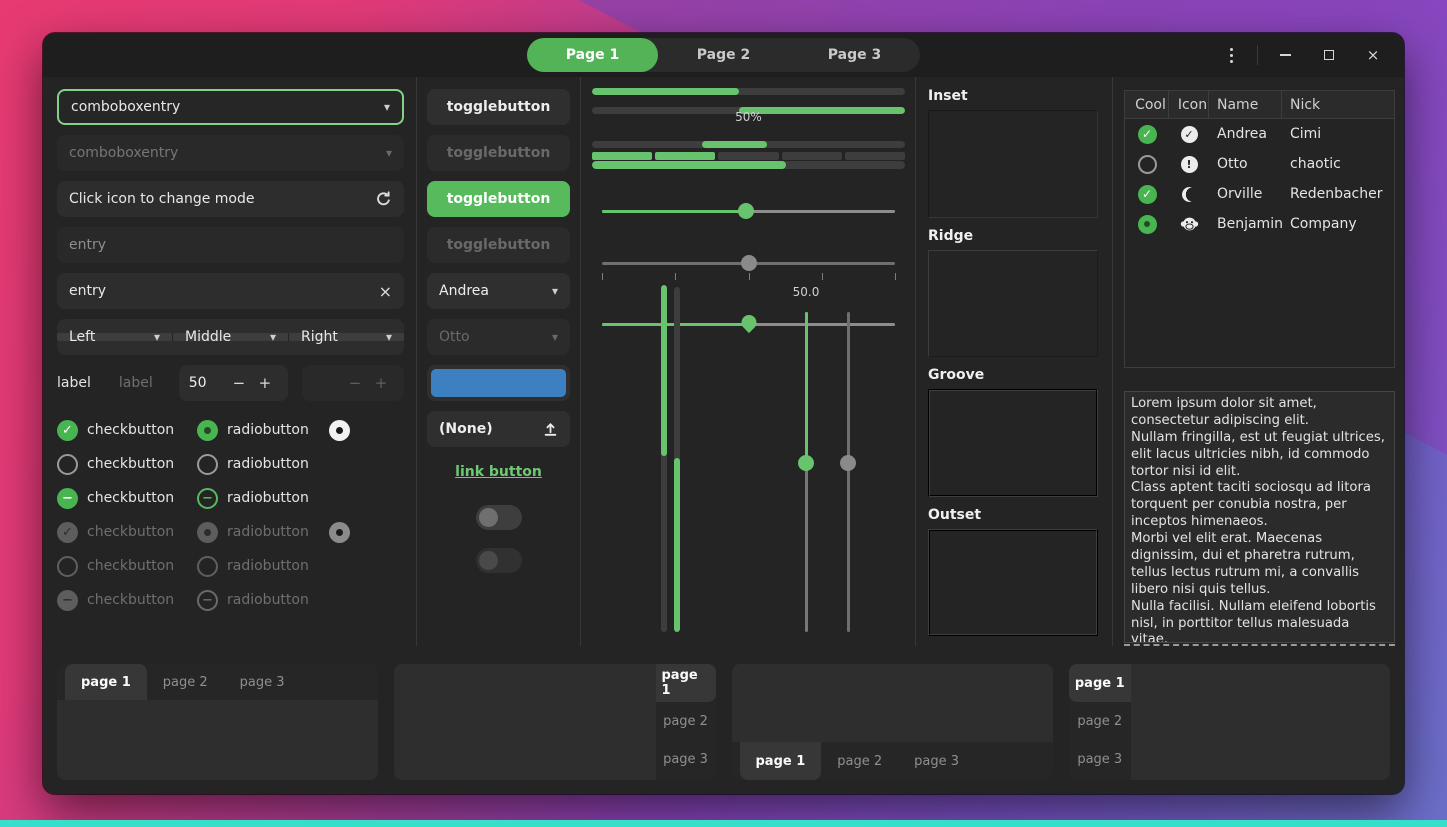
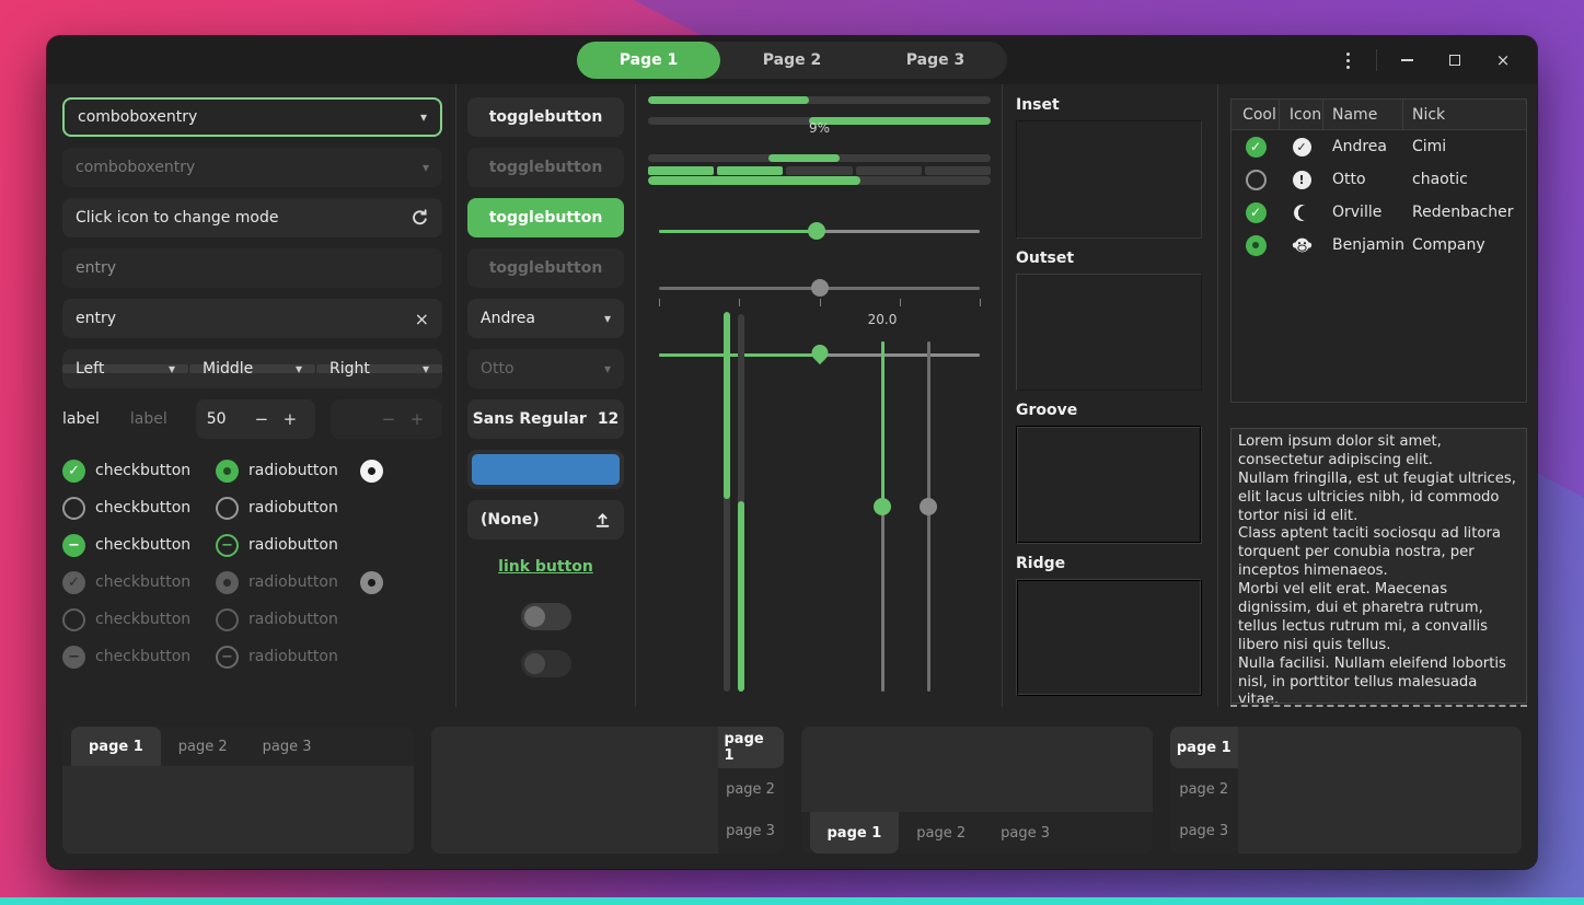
  Page 1
  Page 2
  Page 3
  ×
  comboboxentry
  ▾
  comboboxentry
  ▾
  Click icon to change mode
  entry
  entry
  ×
  Left
  ▾
  Middle
  ▾
  Right
  ▾
  label
  label
  50
  −
  +
  −
  +
  ✓
  checkbutton
  radiobutton
  checkbutton
  radiobutton
  −
  checkbutton
  −
  radiobutton
  ✓
  checkbutton
  radiobutton
  checkbutton
  radiobutton
  −
  checkbutton
  −
  radiobutton
  togglebutton
  togglebutton
  togglebutton
  togglebutton
  Andrea
  ▾
  Otto
  ▾
+ Sans Regular
+ 12
  (None)
  link button
- 50%
+ 9%
- 50.0
+ 20.0
  Inset
- Ridge
+ Outset
  Groove
- Outset
+ Ridge
  Cool
  Icon
  Name
  Nick
  ✓
  ✓
  Andrea
  Cimi
  !
  Otto
  chaotic
  ✓
  Orville
  Redenbacher
  Benjamin
  Company
  Lorem ipsum dolor sit amet, consectetur adipiscing elit.
  Nullam fringilla, est ut feugiat ultrices, elit lacus ultricies nibh, id commodo tortor nisi id elit.
  Class aptent taciti sociosqu ad litora torquent per conubia nostra, per inceptos himenaeos.
  Morbi vel elit erat. Maecenas dignissim, dui et pharetra rutrum, tellus lectus rutrum mi, a convallis libero nisi quis tellus.
  Nulla facilisi. Nullam eleifend lobortis nisl, in porttitor tellus malesuada vitae.
  page 1
  page 2
  page 3
  page 1
  page 2
  page 3
  page 1
  page 2
  page 3
  page 1
  page 2
  page 3
